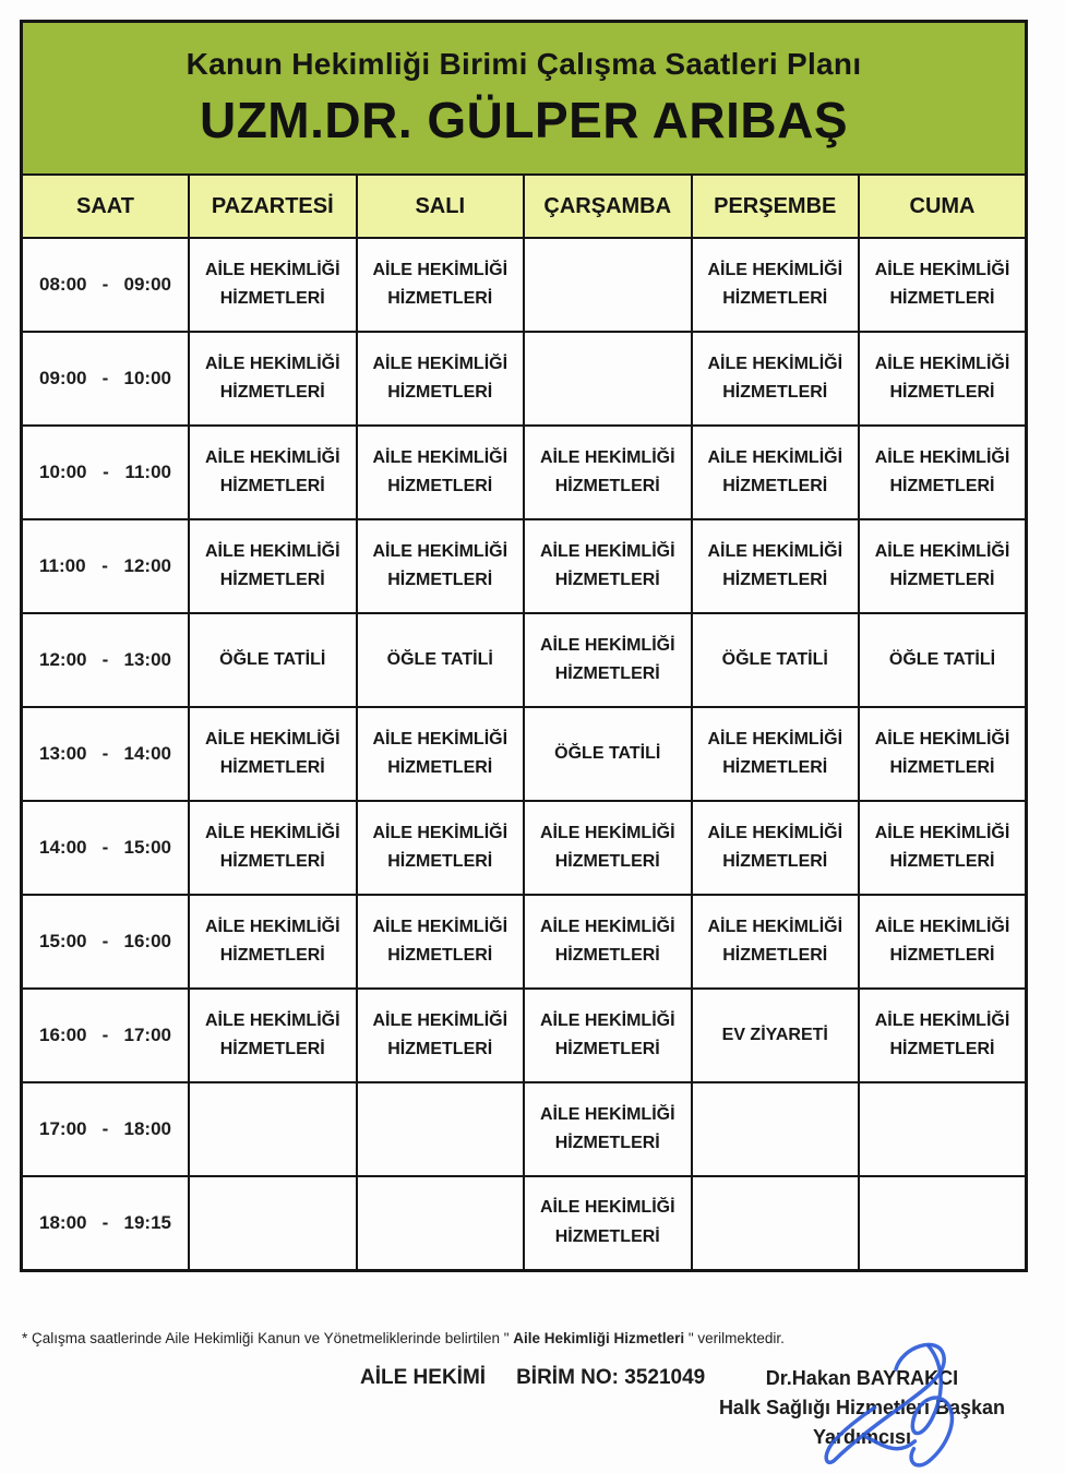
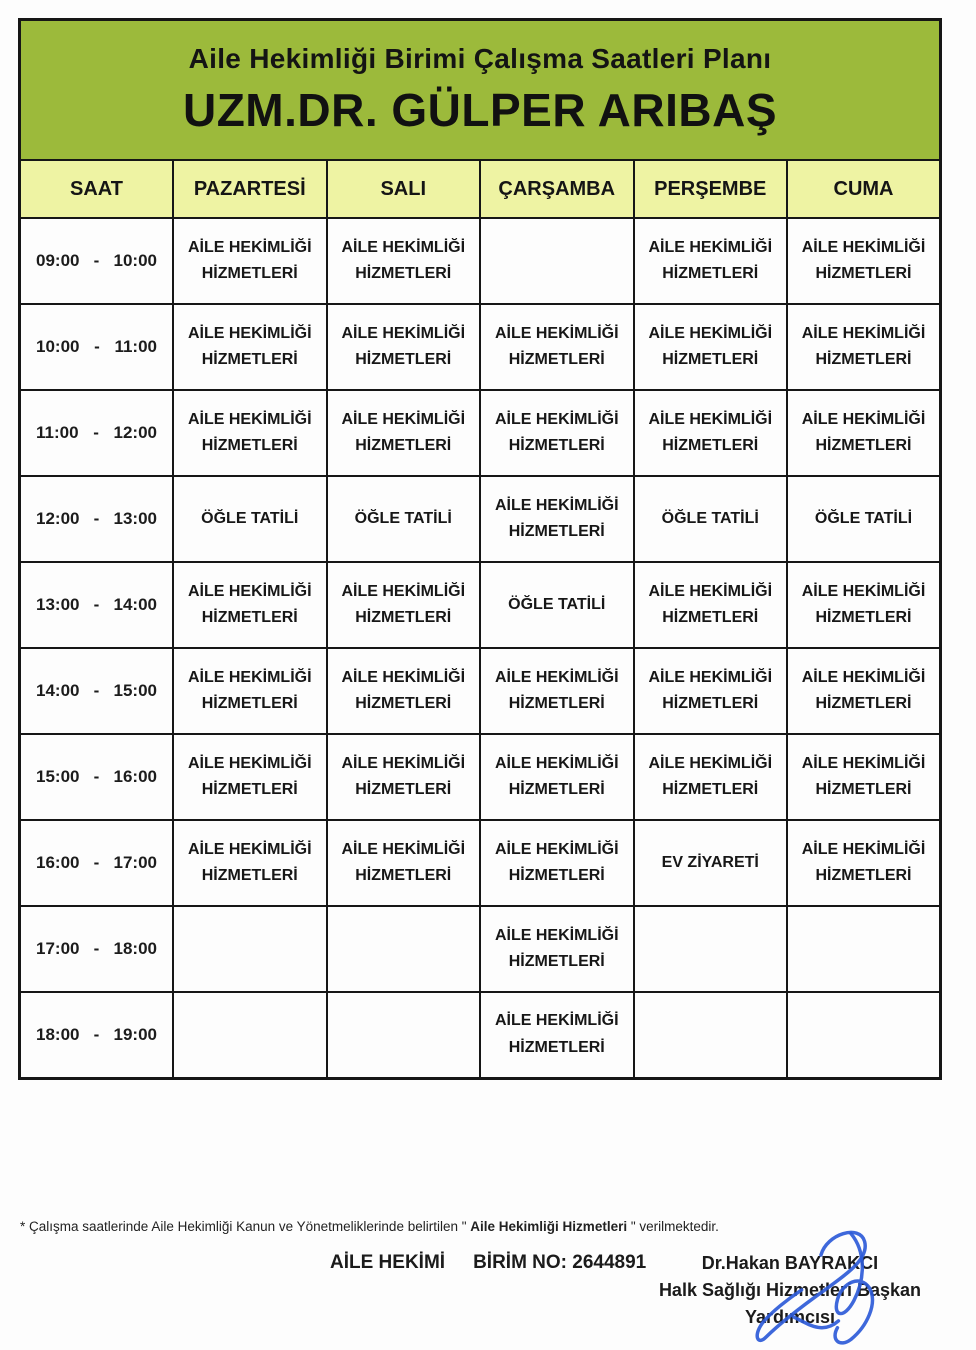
- Kanun Hekimliği Birimi Çalışma Saatleri Planı UZM.DR. GÜLPER ARIBAŞ
+ Aile Hekimliği Birimi Çalışma Saatleri Planı UZM.DR. GÜLPER ARIBAŞ
  SAAT	PAZARTESİ	SALI	ÇARŞAMBA	PERŞEMBE	CUMA
- 08:00 - 09:00	AİLE HEKİMLİĞİ HİZMETLERİ	AİLE HEKİMLİĞİ HİZMETLERİ		AİLE HEKİMLİĞİ HİZMETLERİ	AİLE HEKİMLİĞİ HİZMETLERİ
  09:00 - 10:00	AİLE HEKİMLİĞİ HİZMETLERİ	AİLE HEKİMLİĞİ HİZMETLERİ		AİLE HEKİMLİĞİ HİZMETLERİ	AİLE HEKİMLİĞİ HİZMETLERİ
  10:00 - 11:00	AİLE HEKİMLİĞİ HİZMETLERİ	AİLE HEKİMLİĞİ HİZMETLERİ	AİLE HEKİMLİĞİ HİZMETLERİ	AİLE HEKİMLİĞİ HİZMETLERİ	AİLE HEKİMLİĞİ HİZMETLERİ
  11:00 - 12:00	AİLE HEKİMLİĞİ HİZMETLERİ	AİLE HEKİMLİĞİ HİZMETLERİ	AİLE HEKİMLİĞİ HİZMETLERİ	AİLE HEKİMLİĞİ HİZMETLERİ	AİLE HEKİMLİĞİ HİZMETLERİ
  12:00 - 13:00	ÖĞLE TATİLİ	ÖĞLE TATİLİ	AİLE HEKİMLİĞİ HİZMETLERİ	ÖĞLE TATİLİ	ÖĞLE TATİLİ
  13:00 - 14:00	AİLE HEKİMLİĞİ HİZMETLERİ	AİLE HEKİMLİĞİ HİZMETLERİ	ÖĞLE TATİLİ	AİLE HEKİMLİĞİ HİZMETLERİ	AİLE HEKİMLİĞİ HİZMETLERİ
  14:00 - 15:00	AİLE HEKİMLİĞİ HİZMETLERİ	AİLE HEKİMLİĞİ HİZMETLERİ	AİLE HEKİMLİĞİ HİZMETLERİ	AİLE HEKİMLİĞİ HİZMETLERİ	AİLE HEKİMLİĞİ HİZMETLERİ
  15:00 - 16:00	AİLE HEKİMLİĞİ HİZMETLERİ	AİLE HEKİMLİĞİ HİZMETLERİ	AİLE HEKİMLİĞİ HİZMETLERİ	AİLE HEKİMLİĞİ HİZMETLERİ	AİLE HEKİMLİĞİ HİZMETLERİ
  16:00 - 17:00	AİLE HEKİMLİĞİ HİZMETLERİ	AİLE HEKİMLİĞİ HİZMETLERİ	AİLE HEKİMLİĞİ HİZMETLERİ	EV ZİYARETİ	AİLE HEKİMLİĞİ HİZMETLERİ
  17:00 - 18:00			AİLE HEKİMLİĞİ HİZMETLERİ
- 18:00 - 19:15			AİLE HEKİMLİĞİ HİZMETLERİ
+ 18:00 - 19:00			AİLE HEKİMLİĞİ HİZMETLERİ
  * Çalışma saatlerinde Aile Hekimliği Kanun ve Yönetmeliklerinde belirtilen " Aile Hekimliği Hizmetleri " verilmektedir.
  AİLE HEKİMİ
- BİRİM NO: 3521049
+ BİRİM NO: 2644891
  Dr.Hakan BAYRAKCI
  Halk Sağlığı Hizeei Başkan
  Yadcısı
